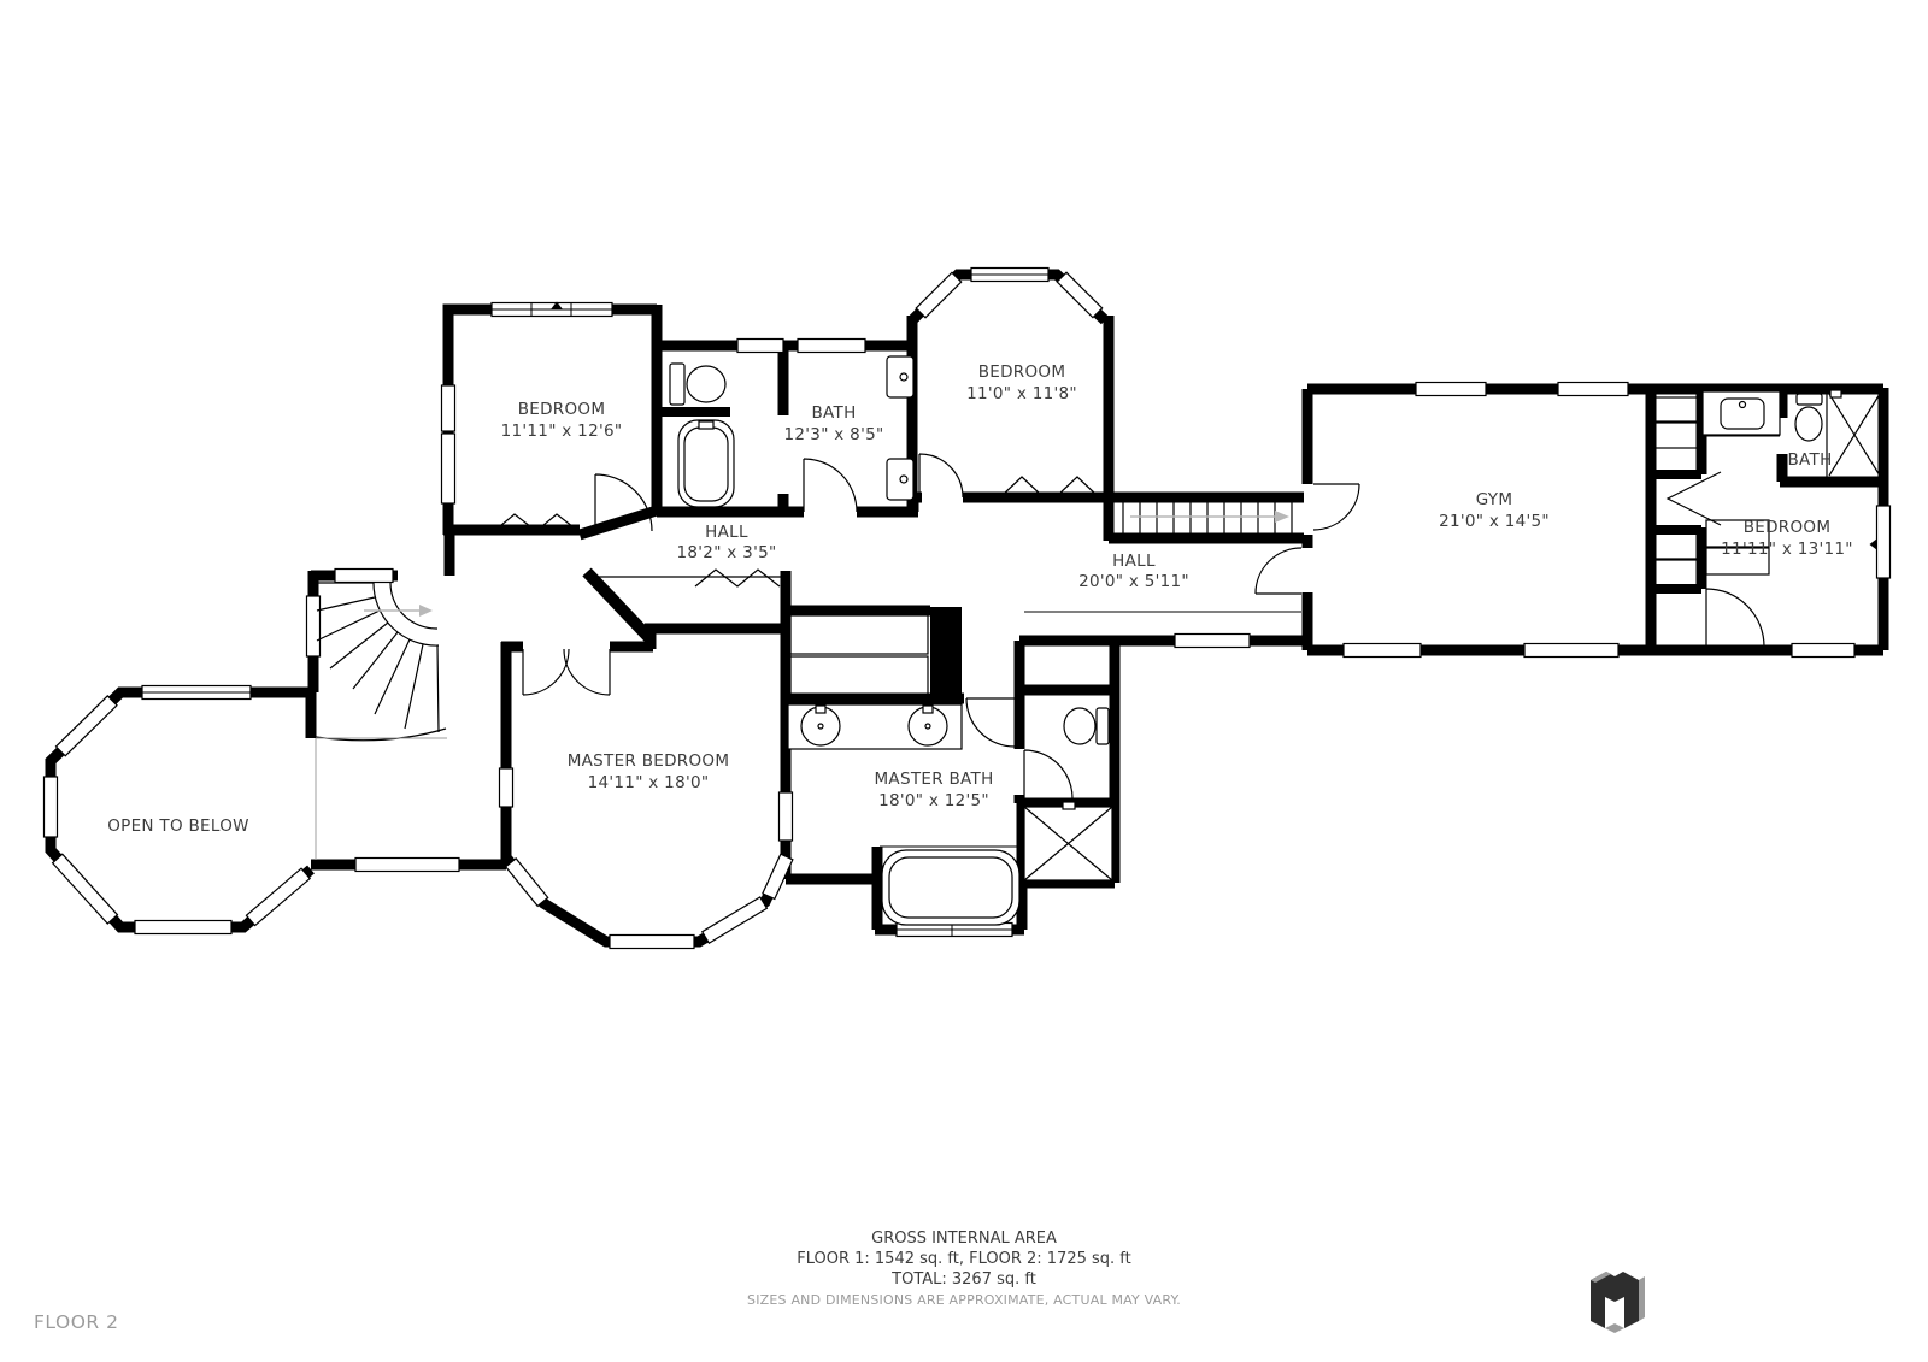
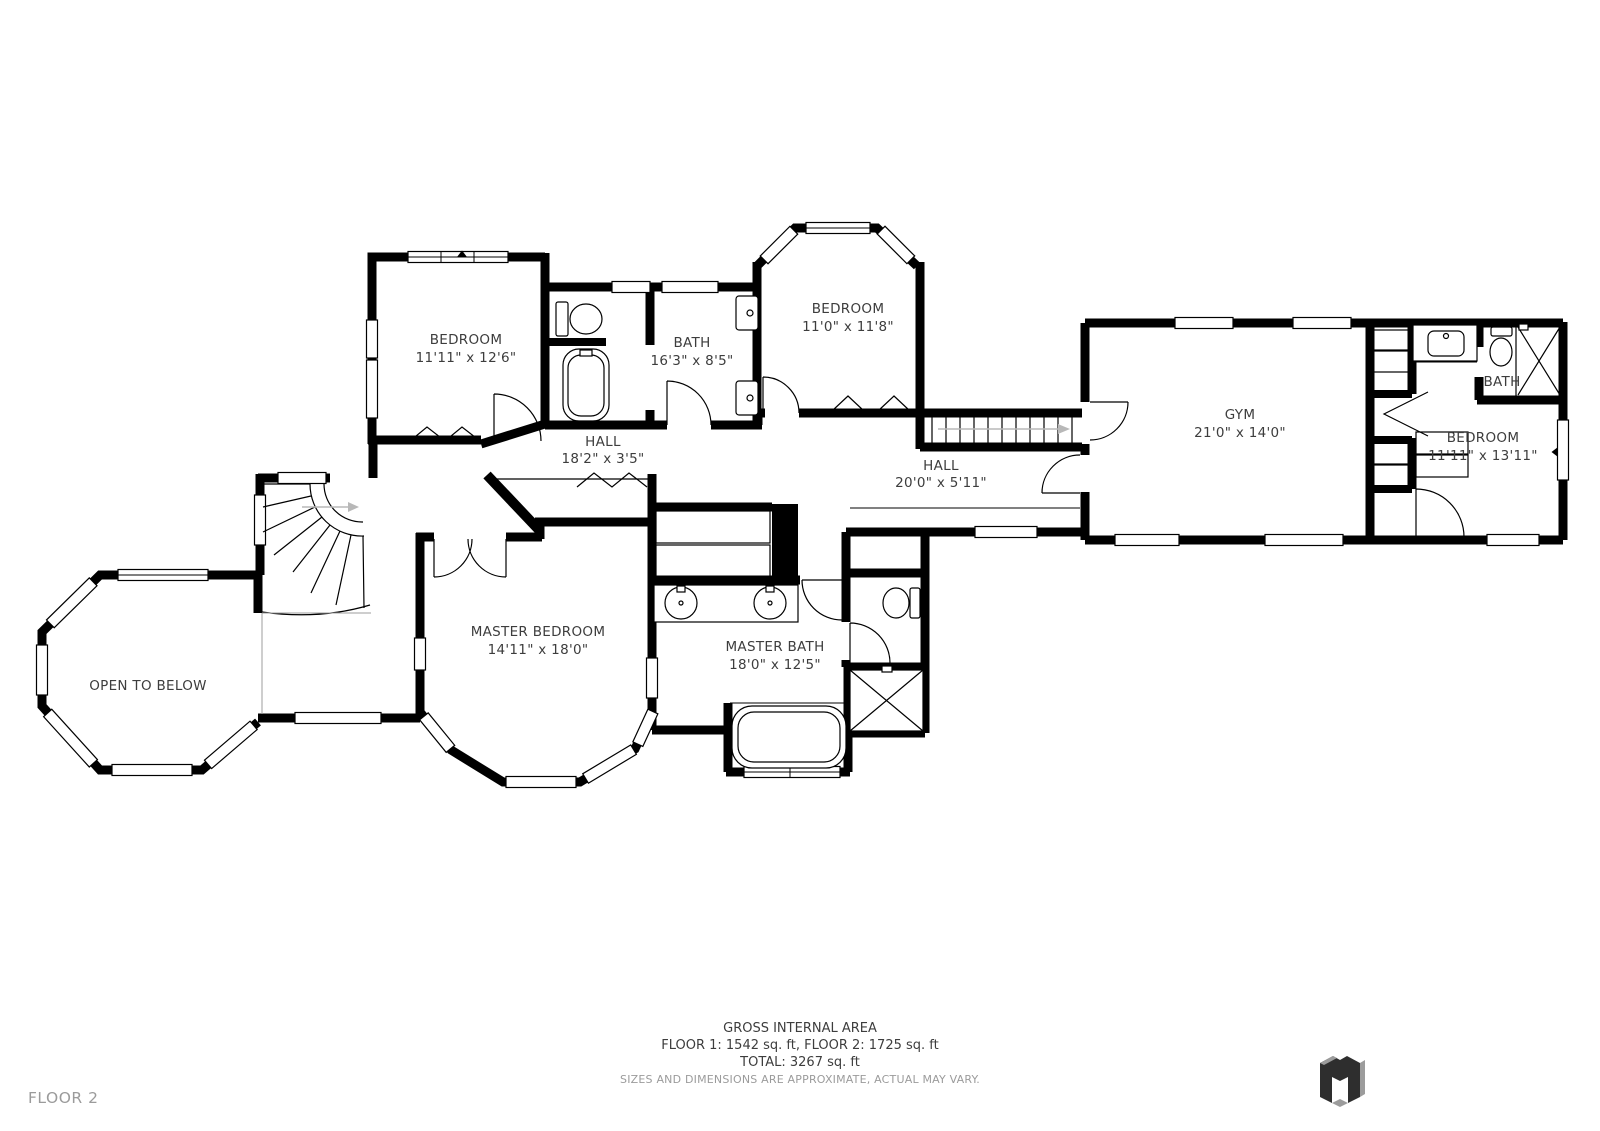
  BEDROOM
  11'11" x 12'6"
  BATH
- 12'3" x 8'5"
+ 16'3" x 8'5"
  BEDROOM
  11'0" x 11'8"
  HALL
  18'2" x 3'5"
  HALL
  20'0" x 5'11"
  GYM
- 21'0" x 14'5"
+ 21'0" x 14'0"
  BATH
  BEDROOM
  11'11" x 13'11"
  MASTER BEDROOM
  14'11" x 18'0"
  MASTER BATH
  18'0" x 12'5"
  OPEN TO BELOW
  GROSS INTERNAL AREA
  FLOOR 1: 1542 sq. ft, FLOOR 2: 1725 sq. ft
  TOTAL: 3267 sq. ft
  SIZES AND DIMENSIONS ARE APPROXIMATE, ACTUAL MAY VARY.
  FLOOR 2
